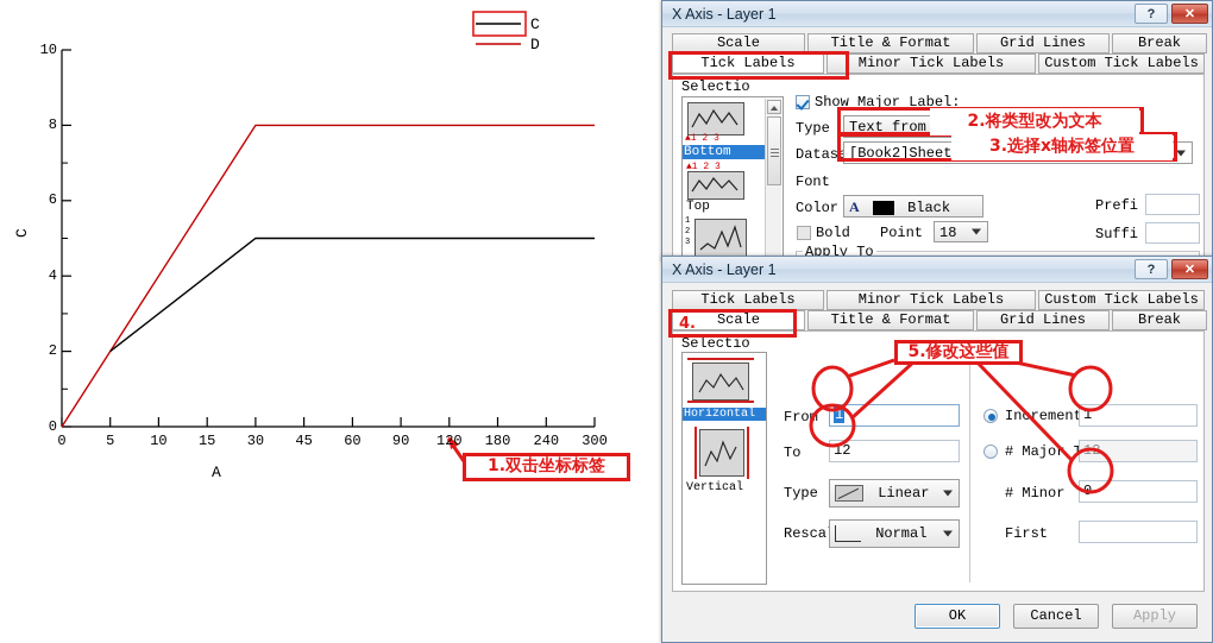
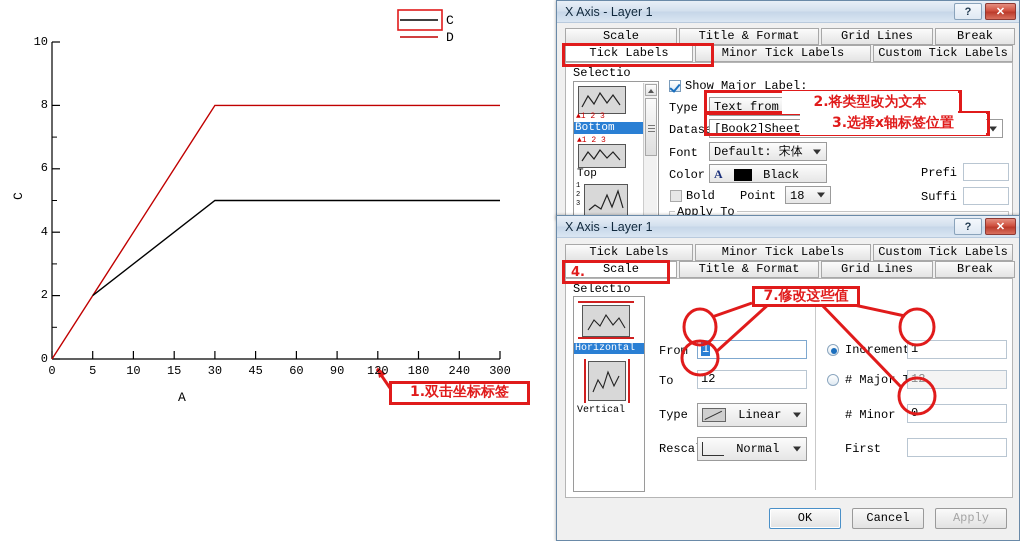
  0
  2
  4
  6
  8
  10
  0
  5
  10
  15
  30
  45
  60
  90
  120
  180
  240
  300
  A
  C
  D
  1.双击坐标标签
  X Axis - Layer 1
  ?
  ✕
  Scale
  Title & Format
  Grid Lines
  Break
  Tick Labels
  Minor Tick Labels
  Custom Tick Labels
  Selectio
  ▲1 2 3
  Bottom
  ▲1 2 3
  Top
  1
  2
  3
  Show Major Label:
  Type
  Datas
  [Book2]Sheet
  Font
+ Default: 宋体
  Color
  A Black
  Bold
  Point
  18
  Prefi
  Suffi
  Apply To
  2.将类型改为文本
  3.选择x轴标签位置
  X Axis - Layer 1
  ?
  ✕
  Tick Labels
  Minor Tick Labels
  Custom Tick Labels
  Scale
  Title & Format
  Grid Lines
  Break
  Selectio
  Horizontal
  Vertical
  Fro
  1
  To
  12
  Type
  Linear
  Resca
  Normal
  Incremen
  1
  # Minor
  First
  OK
  Cancel
  Apply
  4.
- 5.修改这些值
+ 7.修改这些值
